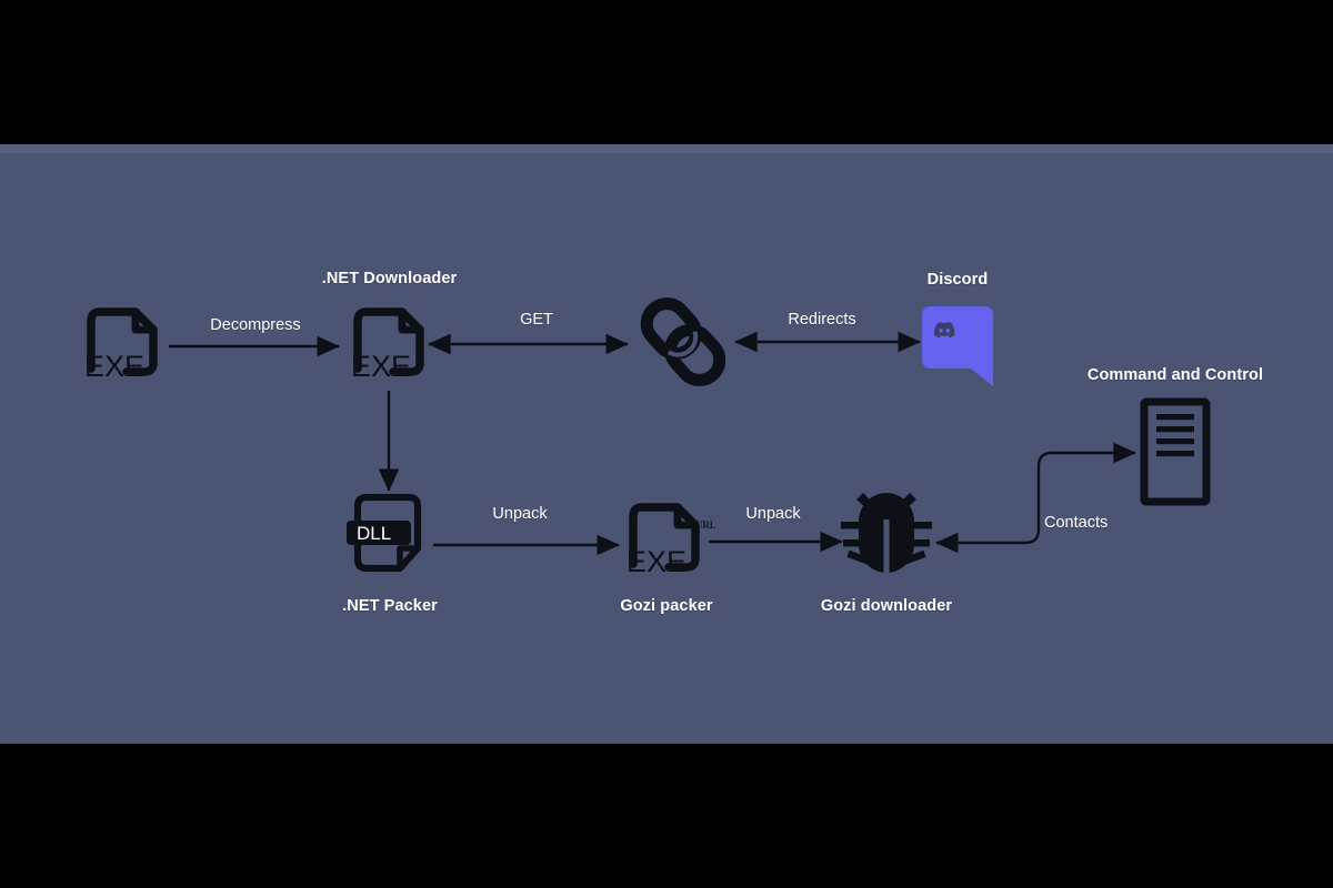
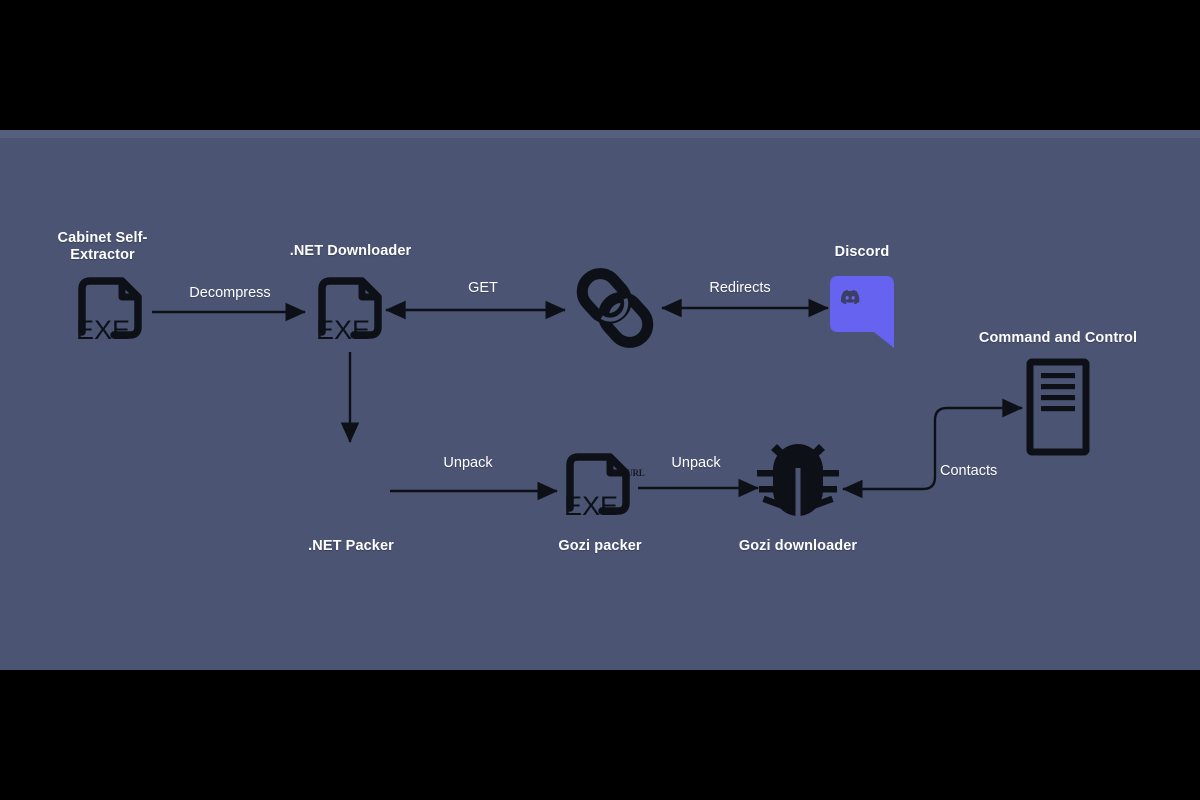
+ Cabinet Self-
+ Extractor
  EXE
  .NET Downloader
  EXE
  Discord
  Command and Control
- DLL
  .NET Packer
  EXE
  Gozi packer
  Gozi downloader
  Decompress
  GET
  Redirects
  Unpack
  Unpack
  Contacts
